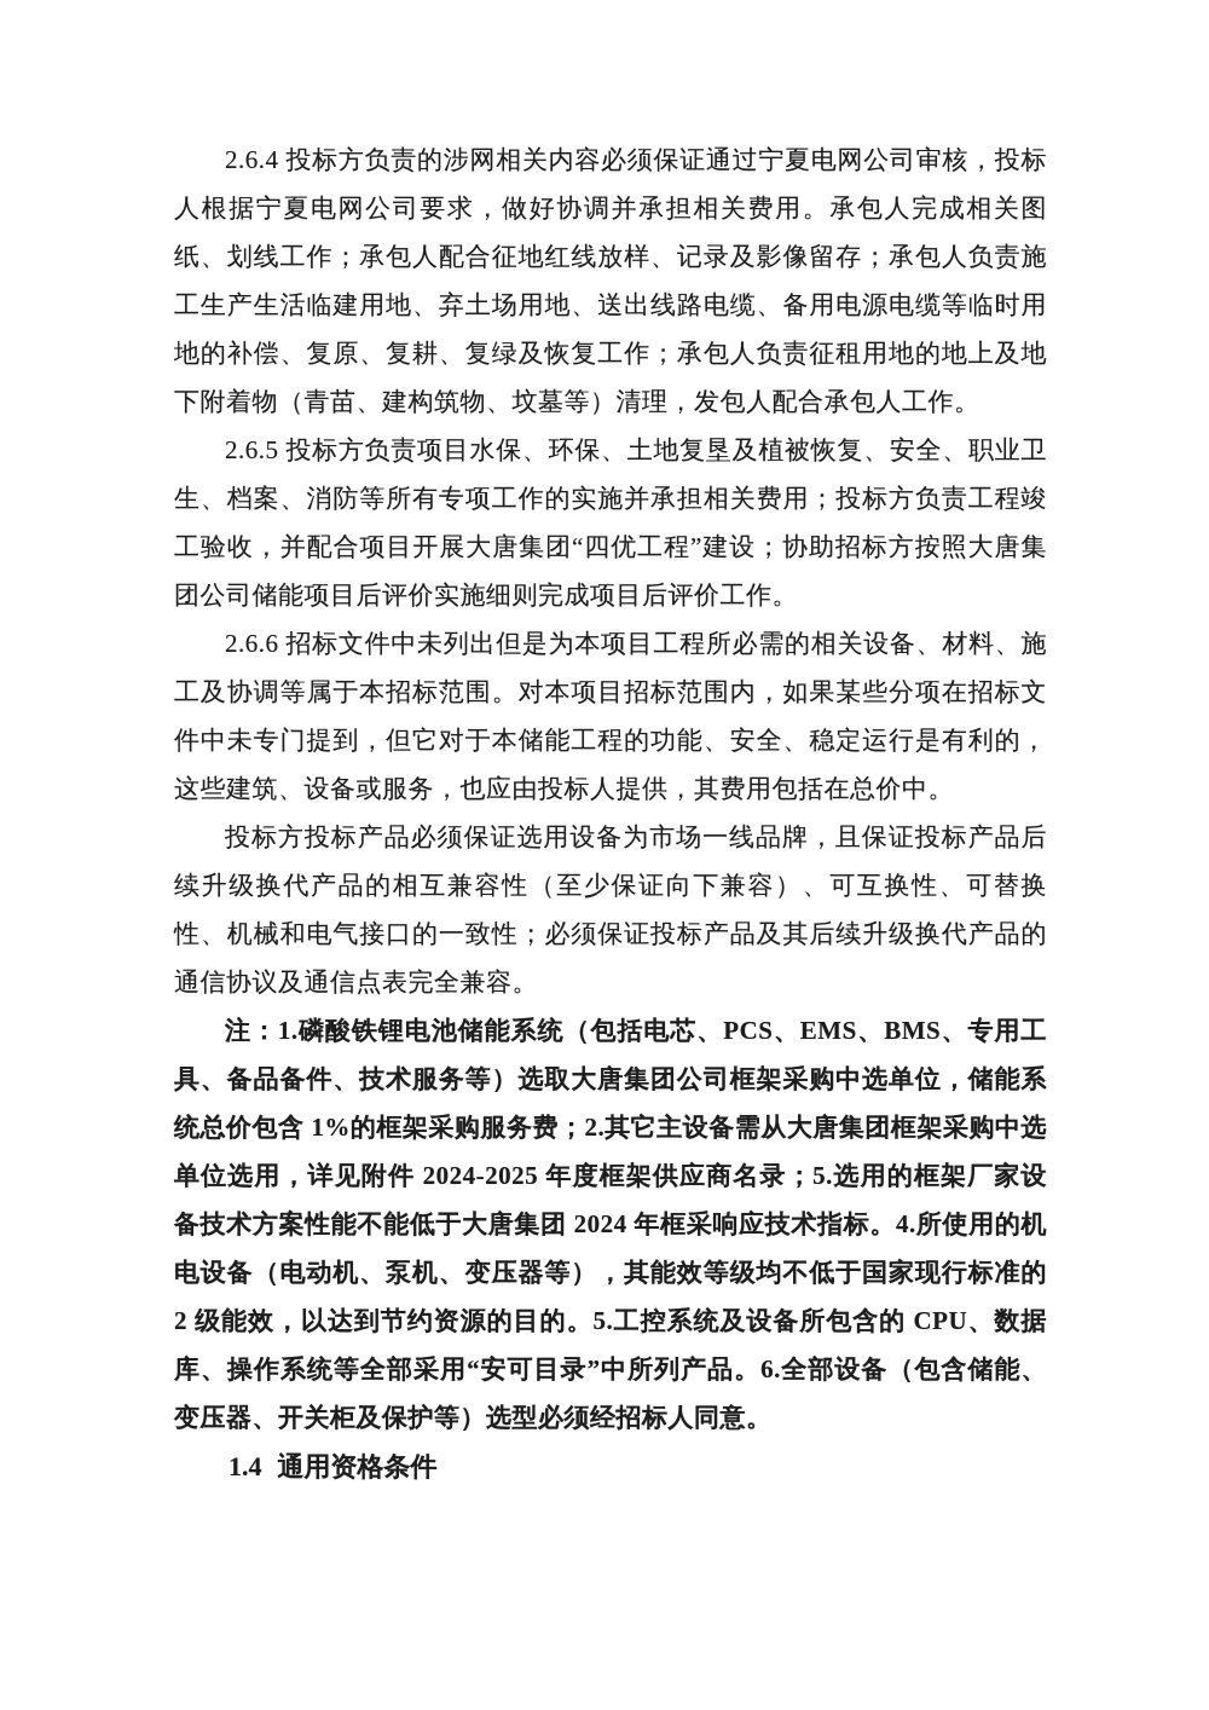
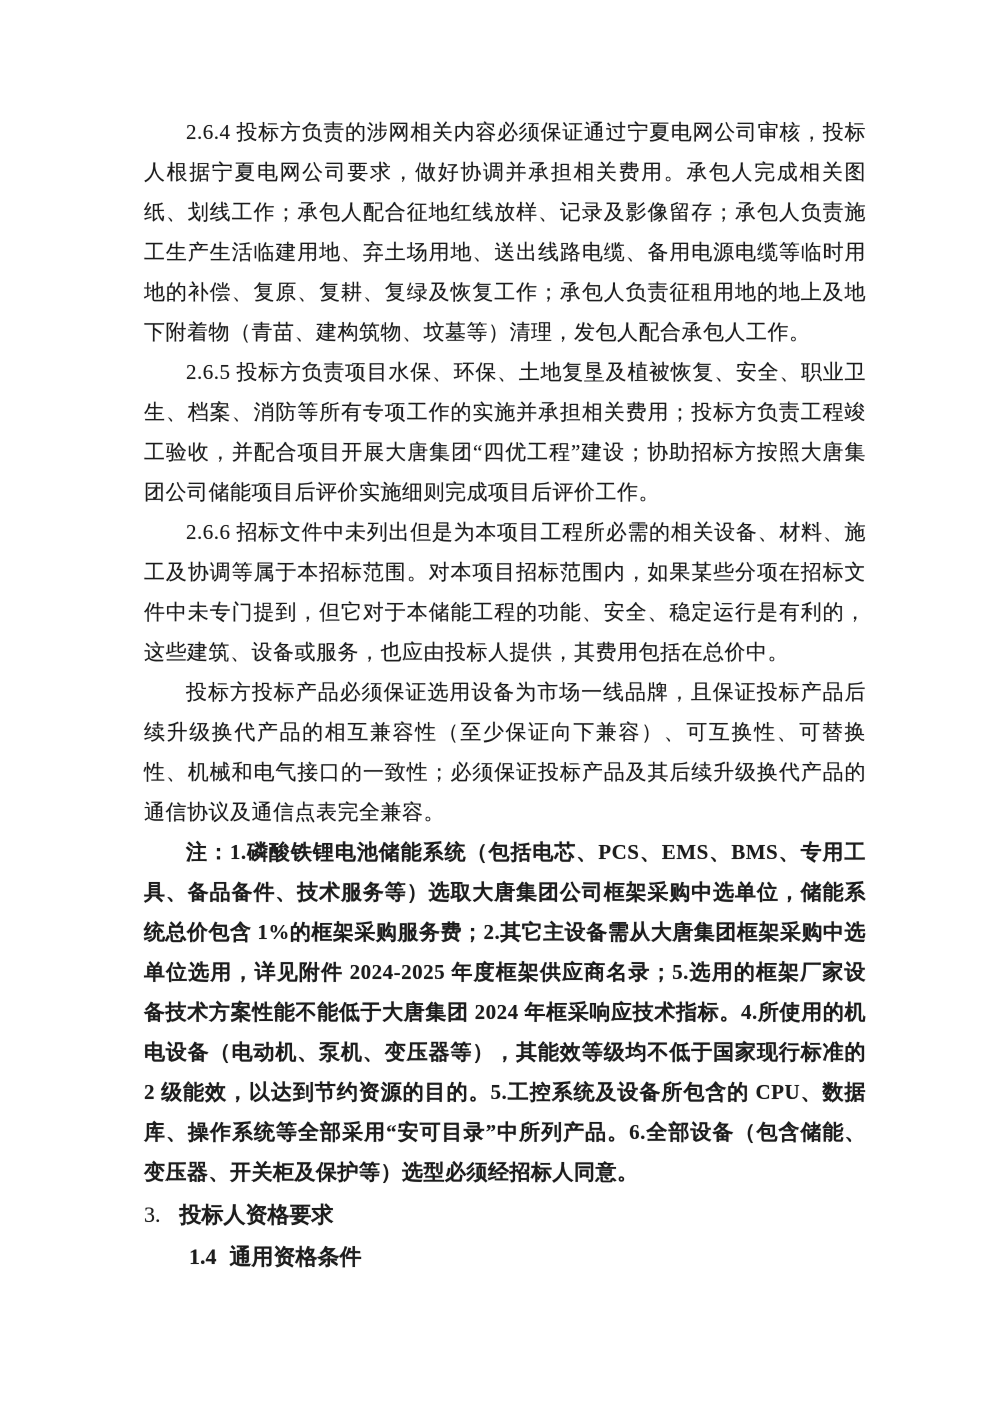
  2.6.4 投标方负责的涉网相关内容必须保证通过宁夏电网公司审核，投标人根据宁夏电网公司要求，做好协调并承担相关费用。承包人完成相关图纸、划线工作；承包人配合征地红线放样、记录及影像留存；承包人负责施工生产生活临建用地、弃土场用地、送出线路电缆、备用电源电缆等临时用地的补偿、复原、复耕、复绿及恢复工作；承包人负责征租用地的地上及地下附着物（青苗、建构筑物、坟墓等）清理，发包人配合承包人工作。
  2.6.5 投标方负责项目水保、环保、土地复垦及植被恢复、安全、职业卫生、档案、消防等所有专项工作的实施并承担相关费用；投标方负责工程竣工验收，并配合项目开展大唐集团“四优工程”建设；协助招标方按照大唐集团公司储能项目后评价实施细则完成项目后评价工作。
  2.6.6 招标文件中未列出但是为本项目工程所必需的相关设备、材料、施工及协调等属于本招标范围。对本项目招标范围内，如果某些分项在招标文件中未专门提到，但它对于本储能工程的功能、安全、稳定运行是有利的，这些建筑、设备或服务，也应由投标人提供，其费用包括在总价中。
  投标方投标产品必须保证选用设备为市场一线品牌，且保证投标产品后续升级换代产品的相互兼容性（至少保证向下兼容）、可互换性、可替换性、机械和电气接口的一致性；必须保证投标产品及其后续升级换代产品的通信协议及通信点表完全兼容。
  注：1.磷酸铁锂电池储能系统（包括电芯、PCS、EMS、BMS、专用工具、备品备件、技术服务等）选取大唐集团公司框架采购中选单位，储能系统总价包含 1%的框架采购服务费；2.其它主设备需从大唐集团框架采购中选单位选用，详见附件 2024-2025 年度框架供应商名录；5.选用的框架厂家设备技术方案性能不能低于大唐集团 2024 年框采响应技术指标。4.所使用的机电设备（电动机、泵机、变压器等），其能效等级均不低于国家现行标准的 2 级能效，以达到节约资源的目的。5.工控系统及设备所包含的 CPU、数据库、操作系统等全部采用“安可目录”中所列产品。6.全部设备（包含储能、变压器、开关柜及保护等）选型必须经招标人同意。
+ 3. 投标人资格要求
  1.4 通用资格条件
